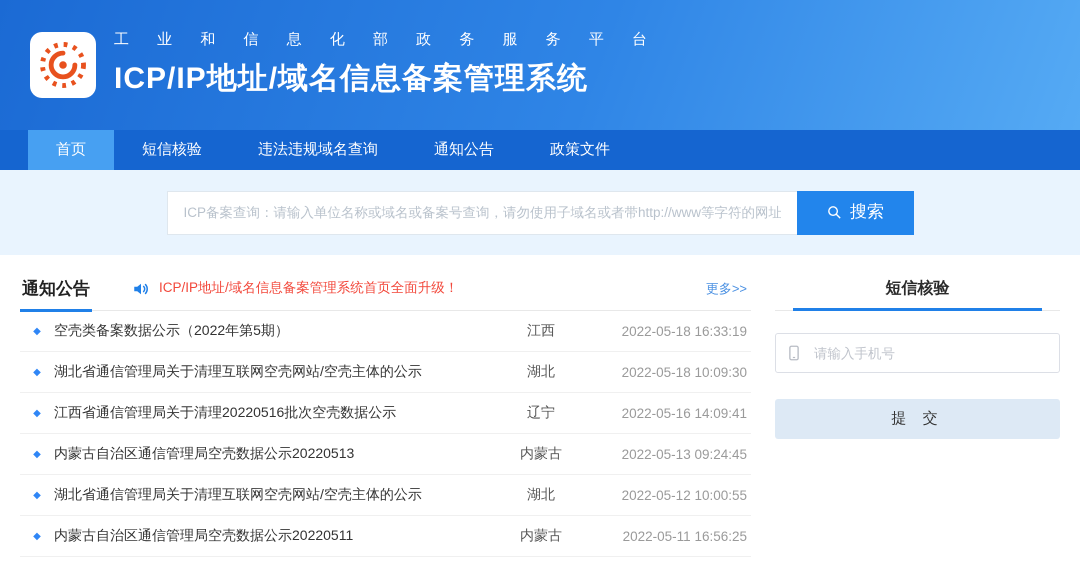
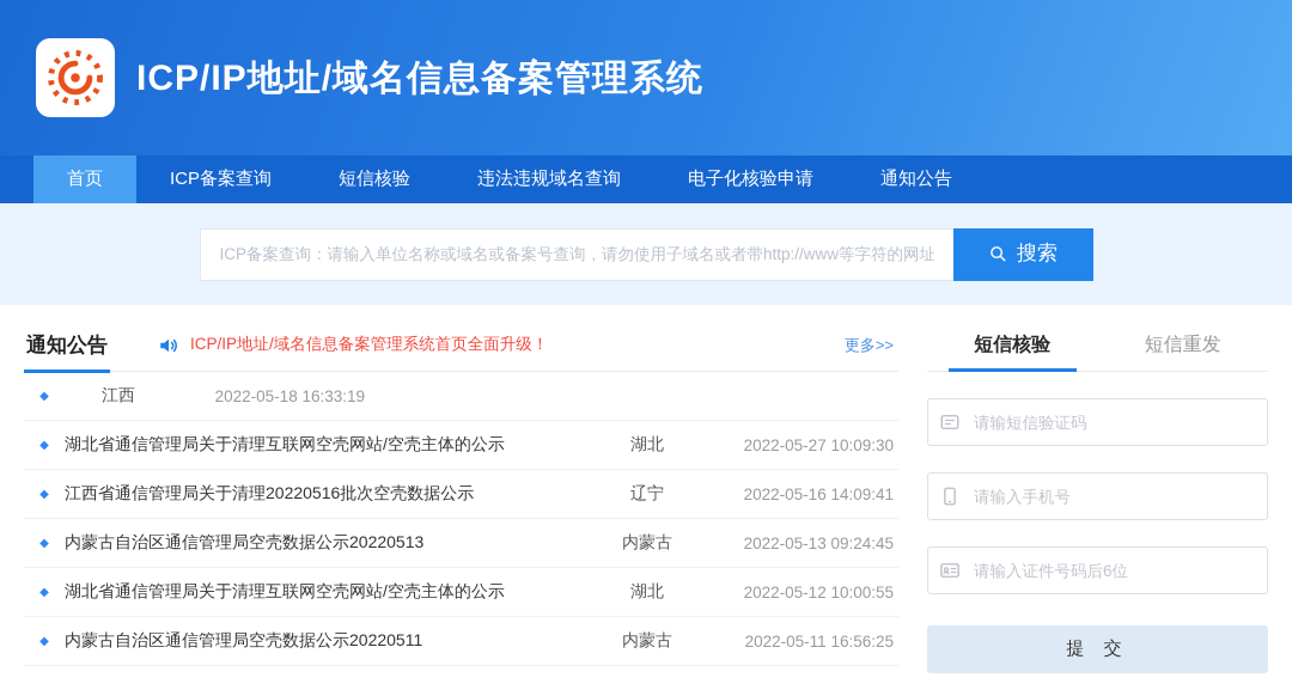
- 工 业 和 信 息 化 部 政 务 服 务 平 台
  ICP/IP地址/域名信息备案管理系统
  首页
+ ICP备案查询
  短信核验
  违法违规域名查询
+ 电子化核验申请
  通知公告
- 政策文件
  ICP备案查询：请输入单位名称或域名或备案号查询，请勿使用子域名或者带http://www等字符的网址
  搜索
  通知公告
  ICP/IP地址/域名信息备案管理系统首页全面升级！
  更多>>
  ◆
- 空壳类备案数据公示（2022年第5期）
  江西
  2022-05-18 16:33:19
  ◆
  湖北省通信管理局关于清理互联网空壳网站/空壳主体的公示
  湖北
- 2022-05-18 10:09:30
+ 2022-05-27 10:09:30
  ◆
  江西省通信管理局关于清理20220516批次空壳数据公示
  辽宁
  2022-05-16 14:09:41
  ◆
  内蒙古自治区通信管理局空壳数据公示20220513
  内蒙古
  2022-05-13 09:24:45
  ◆
  湖北省通信管理局关于清理互联网空壳网站/空壳主体的公示
  湖北
  2022-05-12 10:00:55
  ◆
  内蒙古自治区通信管理局空壳数据公示20220511
  内蒙古
  2022-05-11 16:56:25
  短信核验
+ 短信重发
+ 请输短信验证码
  请输入手机号
+ 请输入证件号码后6位
  提 交
